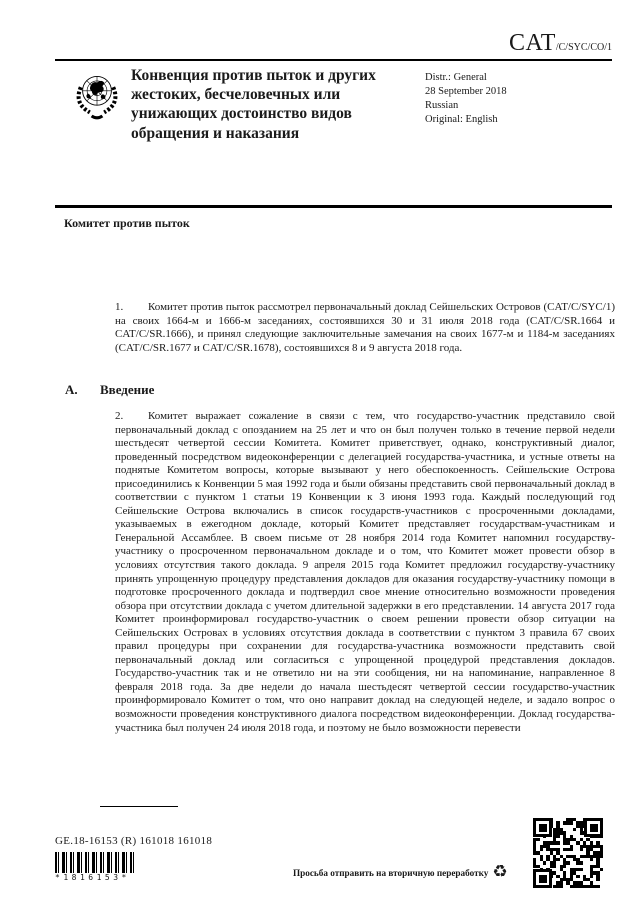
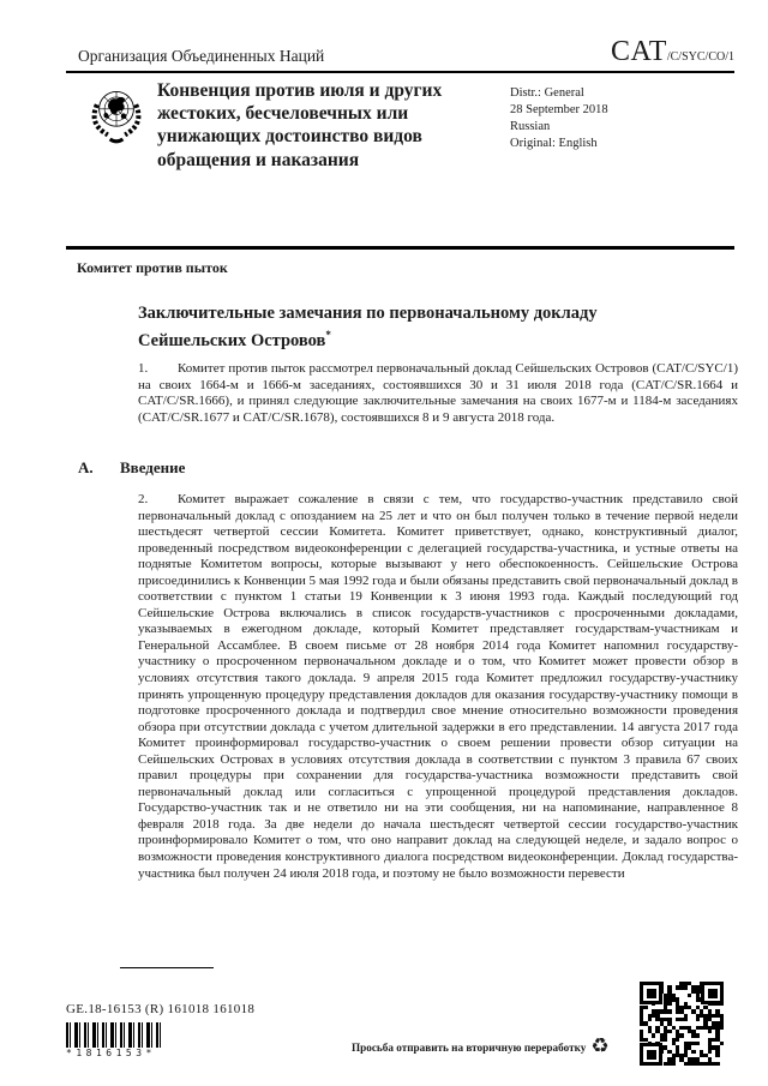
+ Организация Объединенных Наций
  CAT/C/SYC/CO/1
- Конвенция против пыток и других жестоких, бесчеловечных или унижающих достоинство видов обращения и наказания
+ Конвенция против июля и других жестоких, бесчеловечных или унижающих достоинство видов обращения и наказания
  Distr.: General
  28 September 2018
  Russian
  Original: English
  Комитет против пыток
+ Заключительные замечания по первоначальному докладу Сейшельских Островов*
  1. Комитет против пыток рассмотрел первоначальный доклад Сейшельских Островов (CAT/C/SYC/1) на своих 1664-м и 1666-м заседаниях, состоявшихся 30 и 31 июля 2018 года (CAT/C/SR.1664 и CAT/C/SR.1666), и принял следующие заключительные замечания на своих 1677-м и 1184-м заседаниях (CAT/C/SR.1677 и CAT/C/SR.1678), состоявшихся 8 и 9 августа 2018 года.
  A.
  Введение
  2. Комитет выражает сожаление в связи с тем, что государство-участник представило свой первоначальный доклад с опозданием на 25 лет и что он был получен только в течение первой недели шестьдесят четвертой сессии Комитета. Комитет приветствует, однако, конструктивный диалог, проведенный посредством видеоконференции с делегацией государства-участника, и устные ответы на поднятые Комитетом вопросы, которые вызывают у него обеспокоенность. Сейшельские Острова присоединились к Конвенции 5 мая 1992 года и были обязаны представить свой первоначальный доклад в соответствии с пунктом 1 статьи 19 Конвенции к 3 июня 1993 года. Каждый последующий год Сейшельские Острова включались в список государств-участников с просроченными докладами, указываемых в ежегодном докладе, который Комитет представляет государствам-участникам и Генеральной Ассамблее. В своем письме от 28 ноября 2014 года Комитет напомнил государству-участнику о просроченном первоначальном докладе и о том, что Комитет может провести обзор в условиях отсутствия такого доклада. 9 апреля 2015 года Комитет предложил государству-участнику принять упрощенную процедуру представления докладов для оказания государству-участнику помощи в подготовке просроченного доклада и подтвердил свое мнение относительно возможности проведения обзора при отсутствии доклада с учетом длительной задержки в его представлении. 14 августа 2017 года Комитет проинформировал государство-участник о своем решении провести обзор ситуации на Сейшельских Островах в условиях отсутствия доклада в соответствии с пунктом 3 правила 67 своих правил процедуры при сохранении для государства-участника возможности представить свой первоначальный доклад или согласиться с упрощенной процедурой представления докладов. Государство-участник так и не ответило ни на эти сообщения, ни на напоминание, направленное 8 февраля 2018 года. За две недели до начала шестьдесят четвертой сессии государство-участник проинформировало Комитет о том, что оно направит доклад на следующей неделе, и задало вопрос о возможности проведения конструктивного диалога посредством видеоконференции. Доклад государства-участника был получен 24 июля 2018 года, и поэтому не было возможности перевести
  GE.18-16153 (R) 161018 161018
  *1816153*
  Просьба отправить на вторичную переработку
  ♻
